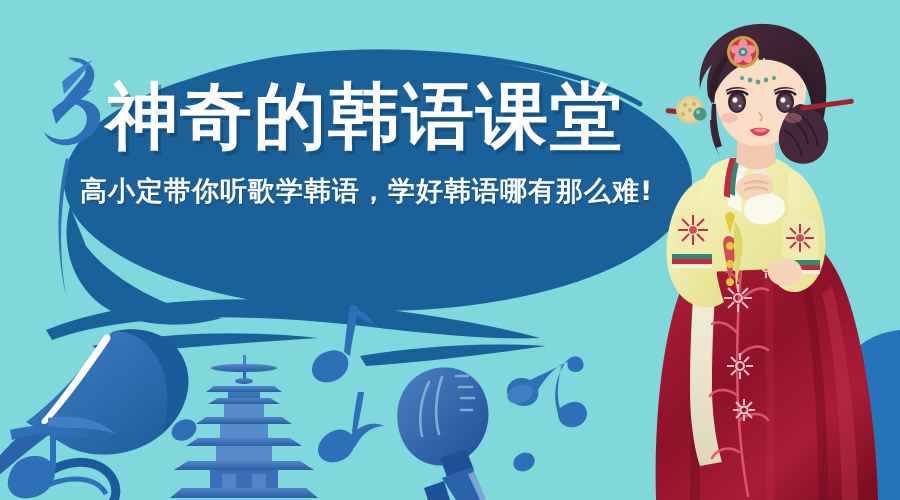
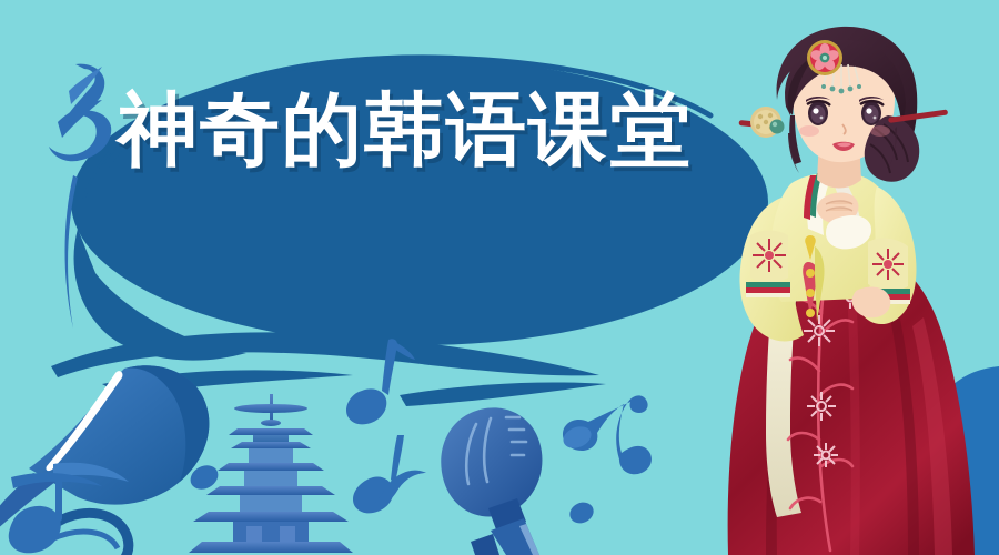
  神奇的韩语课堂
- 高小定带你听歌学韩语，学好韩语哪有那么难!
